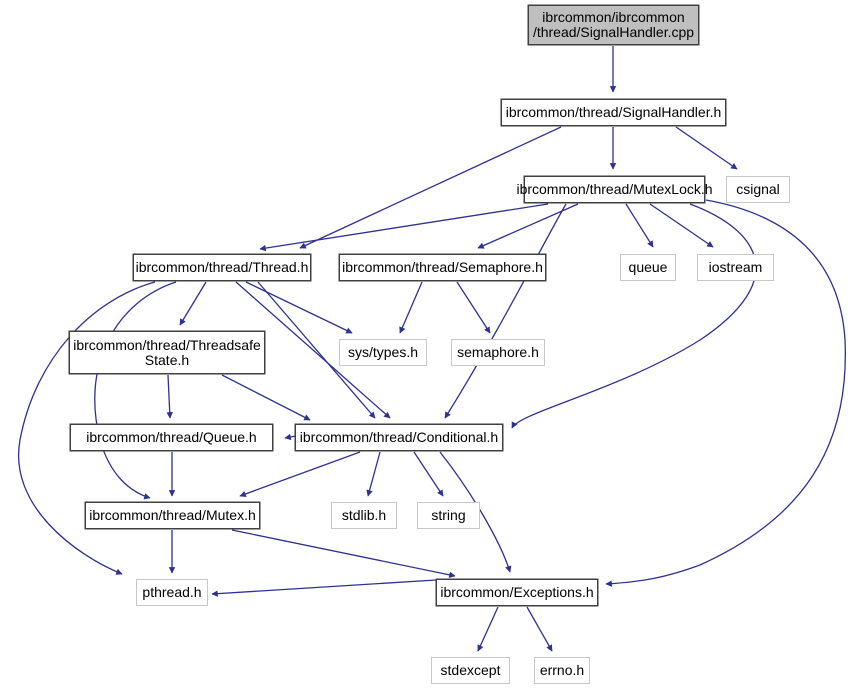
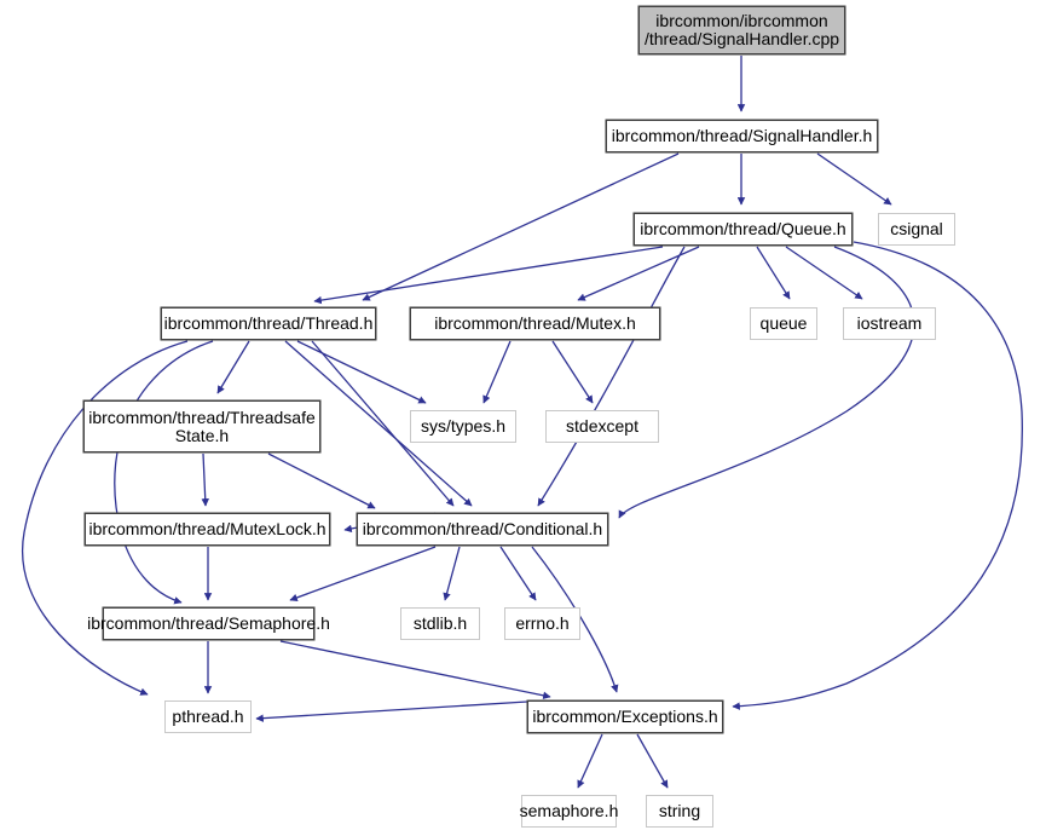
  ibrcommon/ibrcommon
  /thread/SignalHandler.cpp
  ibrcommon/thread/SignalHandler.h
- ibrcommon/thread/MutexLock.h
+ ibrcommon/thread/Queue.h
  csignal
  ibrcommon/thread/Thread.h
- ibrcommon/thread/Semaphore.h
+ ibrcommon/thread/Mutex.h
  queue
  iostream
  ibrcommon/thread/Threadsafe
  State.h
  sys/types.h
- semaphore.h
+ stdexcept
- ibrcommon/thread/Queue.h
+ ibrcommon/thread/MutexLock.h
  ibrcommon/thread/Conditional.h
- ibrcommon/thread/Mutex.h
+ ibrcommon/thread/Semaphore.h
  stdlib.h
- string
+ errno.h
  pthread.h
  ibrcommon/Exceptions.h
- stdexcept
+ semaphore.h
- errno.h
+ string
